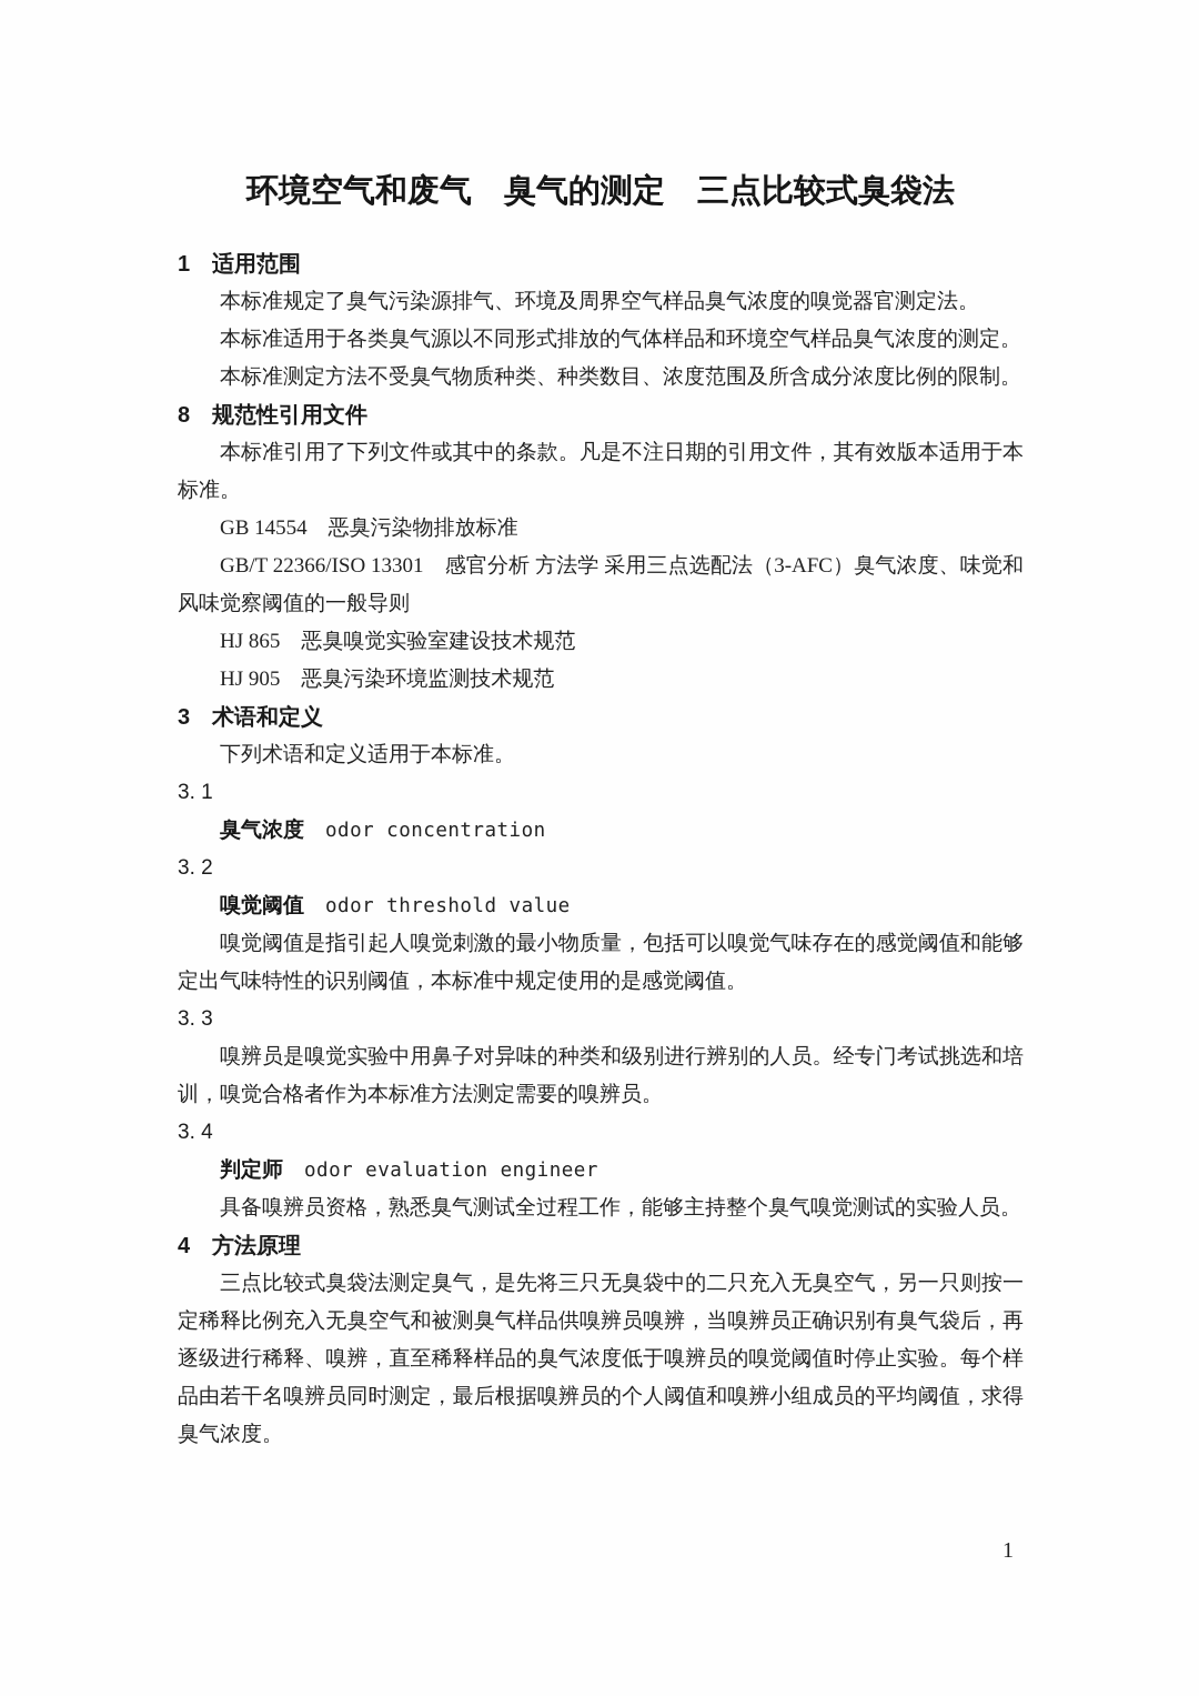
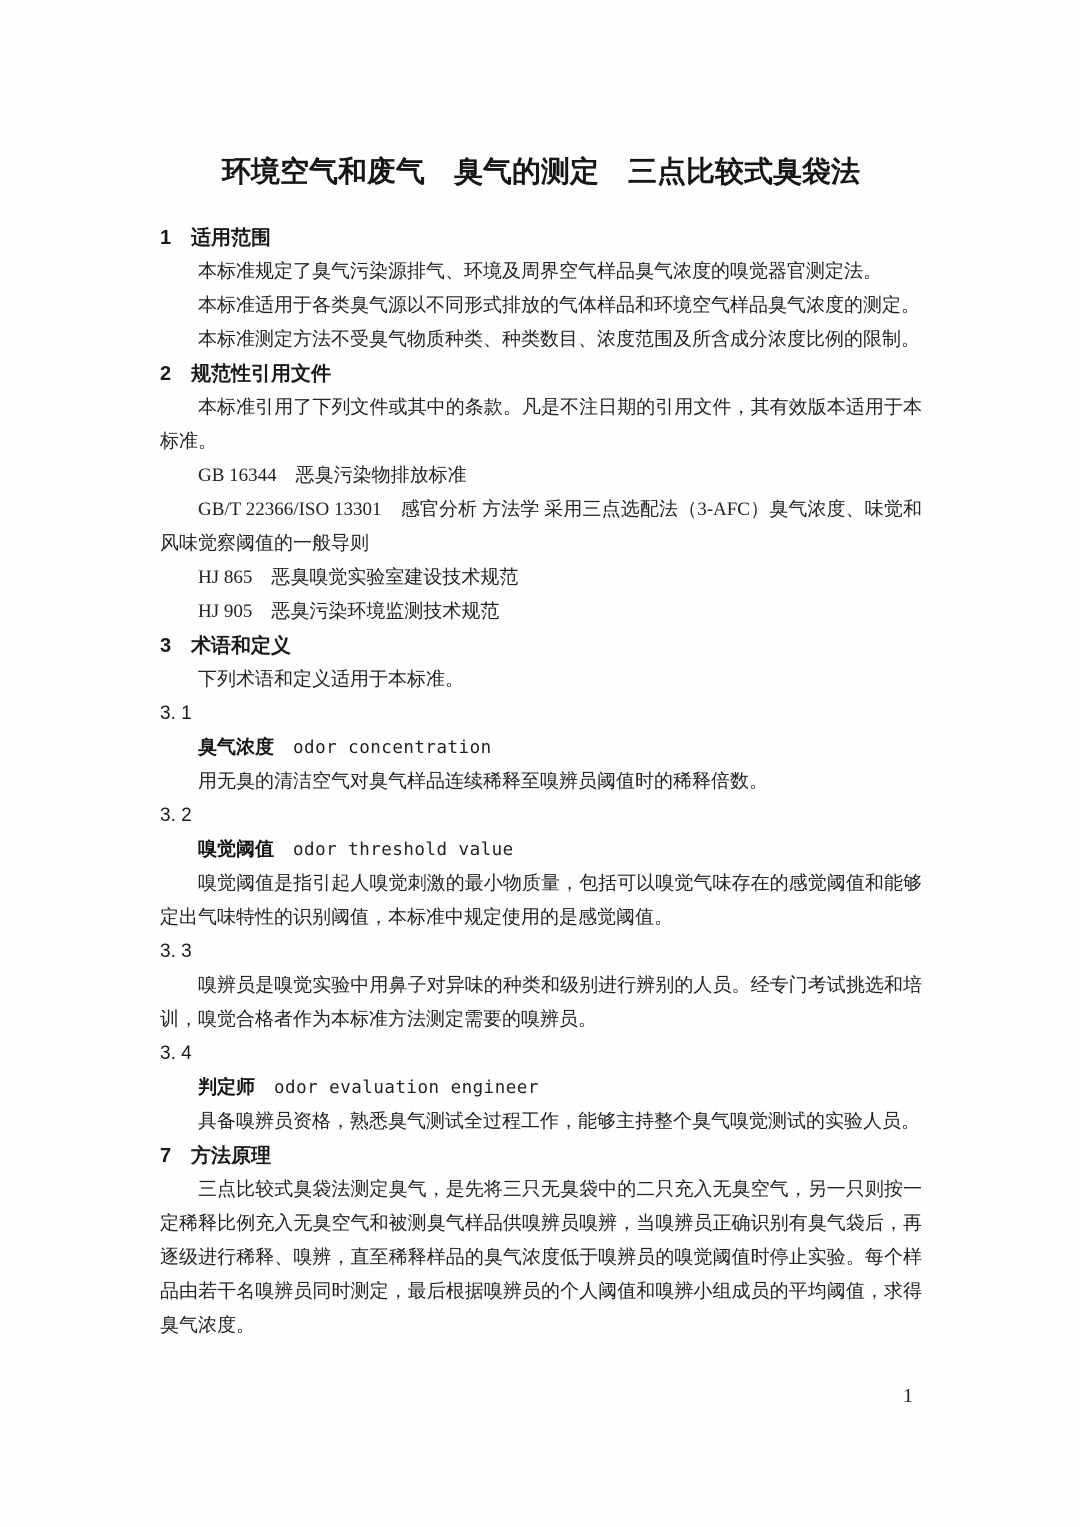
  环境空气和废气 臭气的测定 三点比较式臭袋法
  1 适用范围
  本标准规定了臭气污染源排气、环境及周界空气样品臭气浓度的嗅觉器官测定法。
  本标准适用于各类臭气源以不同形式排放的气体样品和环境空气样品臭气浓度的测定。
  本标准测定方法不受臭气物质种类、种类数目、浓度范围及所含成分浓度比例的限制。
- 8 规范性引用文件
+ 2 规范性引用文件
  本标准引用了下列文件或其中的条款。凡是不注日期的引用文件，其有效版本适用于本标准。
- GB 14554 恶臭污染物排放标准
+ GB 16344 恶臭污染物排放标准
  GB/T 22366/ISO 13301 感官分析 方法学 采用三点选配法（3-AFC）臭气浓度、味觉和风味觉察阈值的一般导则
  HJ 865 恶臭嗅觉实验室建设技术规范
  HJ 905 恶臭污染环境监测技术规范
  3 术语和定义
  下列术语和定义适用于本标准。
  3. 1
  臭气浓度 odor concentration
+ 用无臭的清洁空气对臭气样品连续稀释至嗅辨员阈值时的稀释倍数。
  3. 2
  嗅觉阈值 odor threshold value
  嗅觉阈值是指引起人嗅觉刺激的最小物质量，包括可以嗅觉气味存在的感觉阈值和能够定出气味特性的识别阈值，本标准中规定使用的是感觉阈值。
  3. 3
  嗅辨员是嗅觉实验中用鼻子对异味的种类和级别进行辨别的人员。经专门考试挑选和培训，嗅觉合格者作为本标准方法测定需要的嗅辨员。
  3. 4
  判定师 odor evaluation engineer
  具备嗅辨员资格，熟悉臭气测试全过程工作，能够主持整个臭气嗅觉测试的实验人员。
- 4 方法原理
+ 7 方法原理
  三点比较式臭袋法测定臭气，是先将三只无臭袋中的二只充入无臭空气，另一只则按一定稀释比例充入无臭空气和被测臭气样品供嗅辨员嗅辨，当嗅辨员正确识别有臭气袋后，再逐级进行稀释、嗅辨，直至稀释样品的臭气浓度低于嗅辨员的嗅觉阈值时停止实验。每个样品由若干名嗅辨员同时测定，最后根据嗅辨员的个人阈值和嗅辨小组成员的平均阈值，求得臭气浓度。
  1
